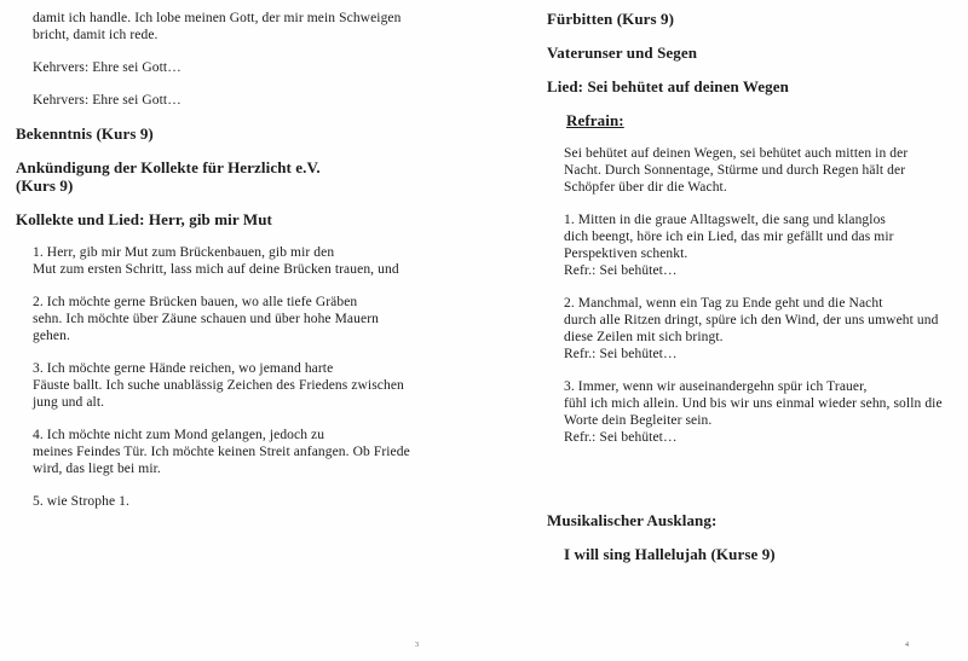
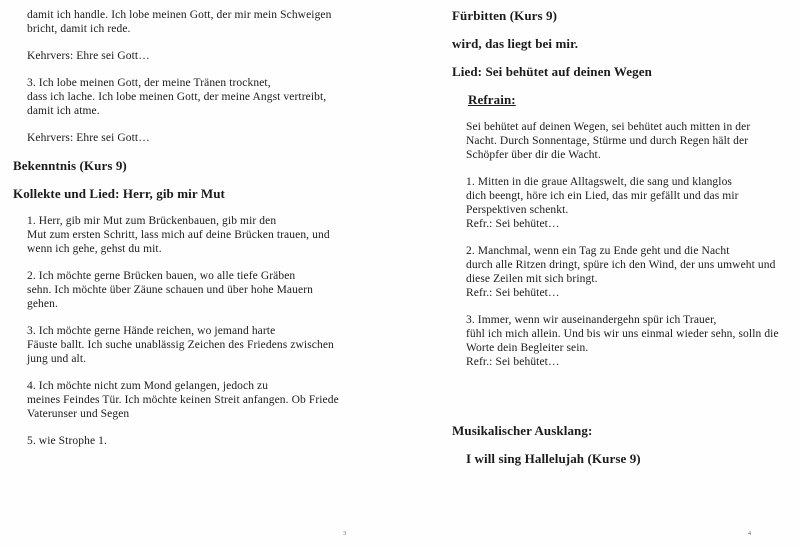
  damit ich handle. Ich lobe meinen Gott, der mir mein Schweigen
  bricht, damit ich rede.
  Kehrvers: Ehre sei Gott…
+ 3. Ich lobe meinen Gott, der meine Tränen trocknet,
+ dass ich lache. Ich lobe meinen Gott, der meine Angst vertreibt,
+ damit ich atme.
  Kehrvers: Ehre sei Gott…
  Bekenntnis (Kurs 9)
- Ankündigung der Kollekte für Herzlicht e.V.
- (Kurs 9)
  Kollekte und Lied: Herr, gib mir Mut
  1. Herr, gib mir Mut zum Brückenbauen, gib mir den
  Mut zum ersten Schritt, lass mich auf deine Brücken trauen, und
+ wenn ich gehe, gehst du mit.
  2. Ich möchte gerne Brücken bauen, wo alle tiefe Gräben
  sehn. Ich möchte über Zäune schauen und über hohe Mauern
  gehen.
  3. Ich möchte gerne Hände reichen, wo jemand harte
  Fäuste ballt. Ich suche unablässig Zeichen des Friedens zwischen
  jung und alt.
  4. Ich möchte nicht zum Mond gelangen, jedoch zu
  meines Feindes Tür. Ich möchte keinen Streit anfangen. Ob Friede
- wird, das liegt bei mir.
+ Vaterunser und Segen
  5. wie Strophe 1.
  Fürbitten (Kurs 9)
- Vaterunser und Segen
+ wird, das liegt bei mir.
  Lied: Sei behütet auf deinen Wegen
  Refrain:
  Sei behütet auf deinen Wegen, sei behütet auch mitten in der
  Nacht. Durch Sonnentage, Stürme und durch Regen hält der
  Schöpfer über dir die Wacht.
  1. Mitten in die graue Alltagswelt, die sang und klanglos
  dich beengt, höre ich ein Lied, das mir gefällt und das mir
  Perspektiven schenkt.
  Refr.: Sei behütet…
  2. Manchmal, wenn ein Tag zu Ende geht und die Nacht
  durch alle Ritzen dringt, spüre ich den Wind, der uns umweht und
  diese Zeilen mit sich bringt.
  Refr.: Sei behütet…
  3. Immer, wenn wir auseinandergehn spür ich Trauer,
  fühl ich mich allein. Und bis wir uns einmal wieder sehn, solln die
  Worte dein Begleiter sein.
  Refr.: Sei behütet…
  Musikalischer Ausklang:
  I will sing Hallelujah (Kurse 9)
